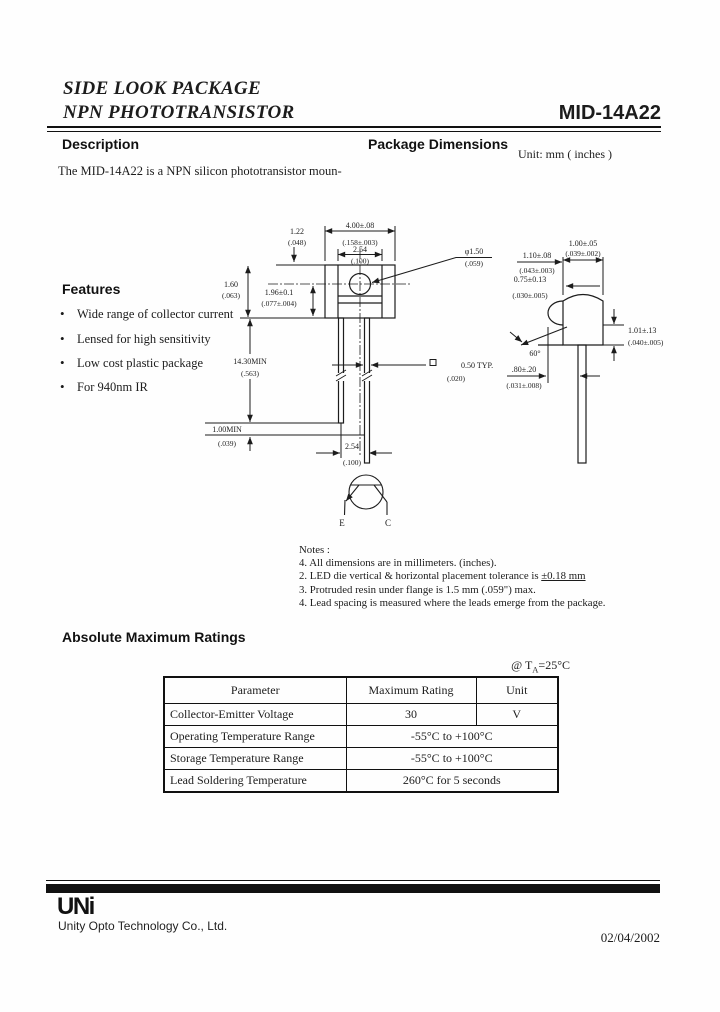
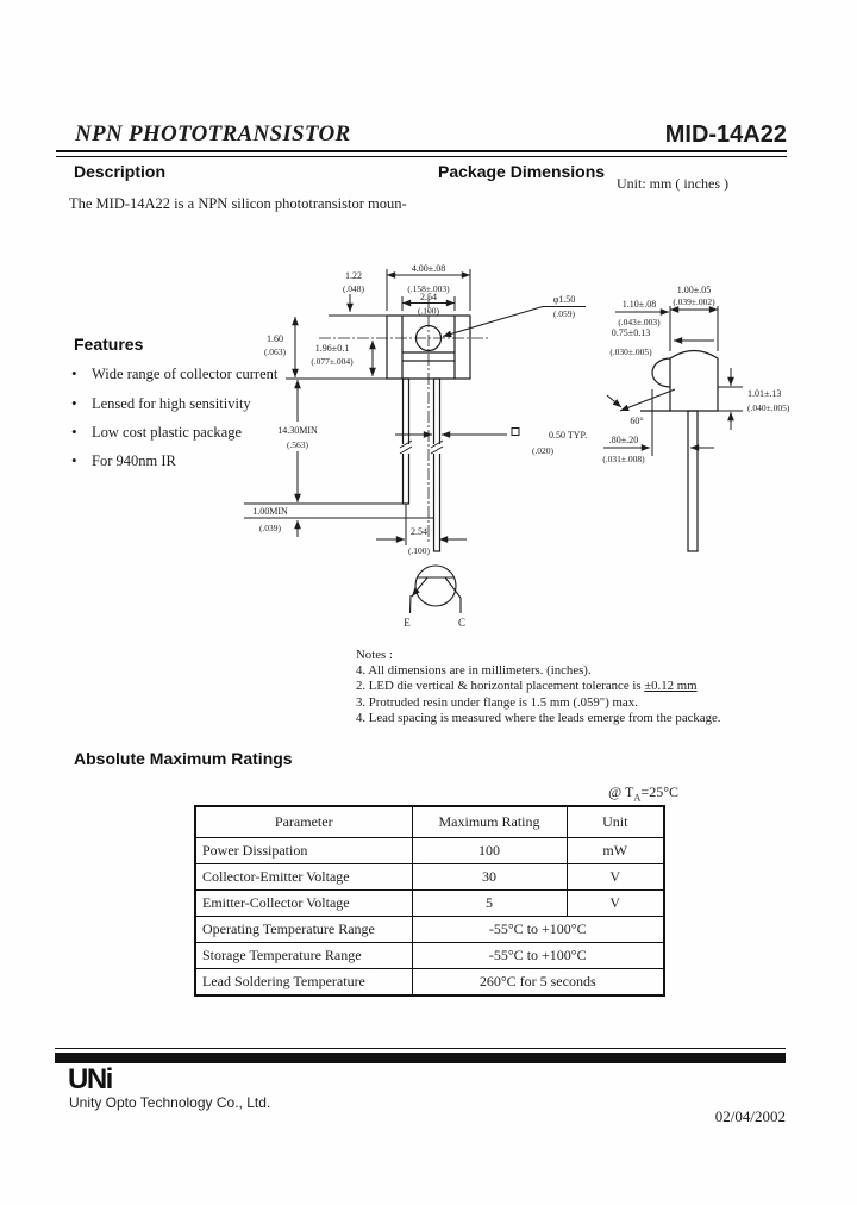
- SIDE LOOK PACKAGE
  NPN PHOTOTRANSISTOR
  MID-14A22
  Description
  Package Dimensions
  Unit: mm ( inches )
  The MID-14A22 is a NPN silicon phototransistor moun-
  Features
  Wide range of collector current
  Lensed for high sensitivity
  Low cost plastic package
  For 940nm IR
  4.00±.08
  (.158±.003)
  2.54
  (.100)
  1.22
  (.048)
  1.60
  (.063)
  1.96±0.1
  (.077±.004)
  14.30MIN
  (.563)
  1.00MIN
  (.039)
  φ1.50
  (.059)
  0.50 TYP.
  (.020)
  2.54
  (.100)
  E
  C
  1.00±.05
  (.039±.002)
  1.10±.08
  (.043±.003)
  0.75±0.13
  (.030±.005)
  1.01±.13
  (.040±.005)
  60°
  .80±.20
  (.031±.008)
  Notes :
  4. All dimensions are in millimeters. (inches).
- 2. LED die vertical & horizontal placement tolerance is ±0.18 mm
+ 2. LED die vertical & horizontal placement tolerance is ±0.12 mm
  3. Protruded resin under flange is 1.5 mm (.059") max.
  4. Lead spacing is measured where the leads emerge from the package.
  Absolute Maximum Ratings
  @ TA=25°C
  Parameter	Maximum Rating	Unit
+ Power Dissipation	100	mW
  Collector-Emitter Voltage	30	V
+ Emitter-Collector Voltage	5	V
  Operating Temperature Range	-55°C to +100°C
  Storage Temperature Range	-55°C to +100°C
  Lead Soldering Temperature	260°C for 5 seconds
  UNi
  Unity Opto Technology Co., Ltd.
  02/04/2002
